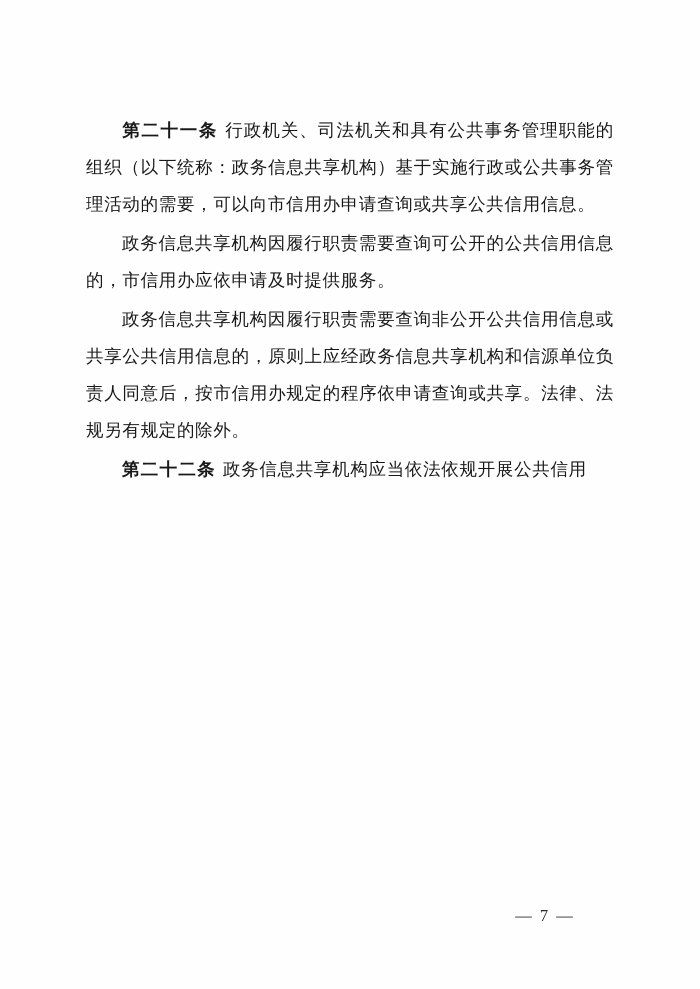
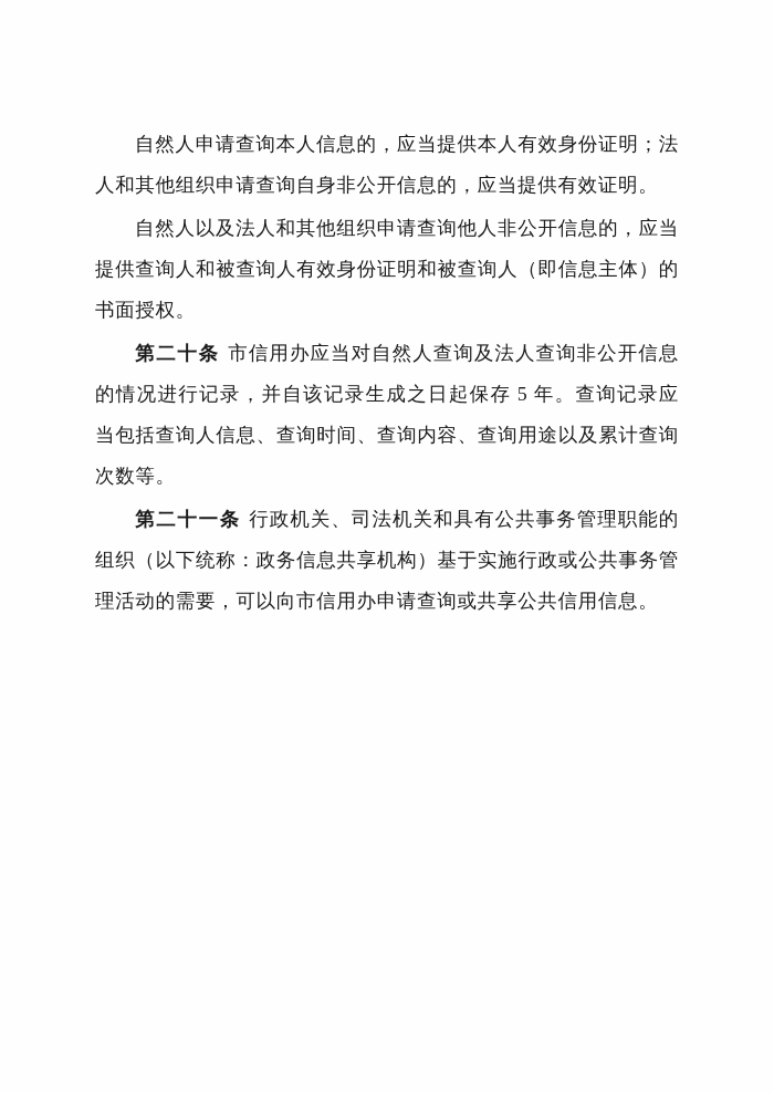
+ 自然人申请查询本人信息的，应当提供本人有效身份证明；法人和其他组织申请查询自身非公开信息的，应当提供有效证明。
+ 自然人以及法人和其他组织申请查询他人非公开信息的，应当提供查询人和被查询人有效身份证明和被查询人（即信息主体）的书面授权。
+ 第二十条 市信用办应当对自然人查询及法人查询非公开信息的情况进行记录，并自该记录生成之日起保存 5 年。查询记录应当包括查询人信息、查询时间、查询内容、查询用途以及累计查询次数等。
  第二十一条 行政机关、司法机关和具有公共事务管理职能的组织（以下统称：政务信息共享机构）基于实施行政或公共事务管理活动的需要，可以向市信用办申请查询或共享公共信用信息。
- 政务信息共享机构因履行职责需要查询可公开的公共信用信息的，市信用办应依申请及时提供服务。
- 政务信息共享机构因履行职责需要查询非公开公共信用信息或共享公共信用信息的，原则上应经政务信息共享机构和信源单位负责人同意后，按市信用办规定的程序依申请查询或共享。法律、法规另有规定的除外。
- 第二十二条 政务信息共享机构应当依法依规开展公共信用
- — 7 —
